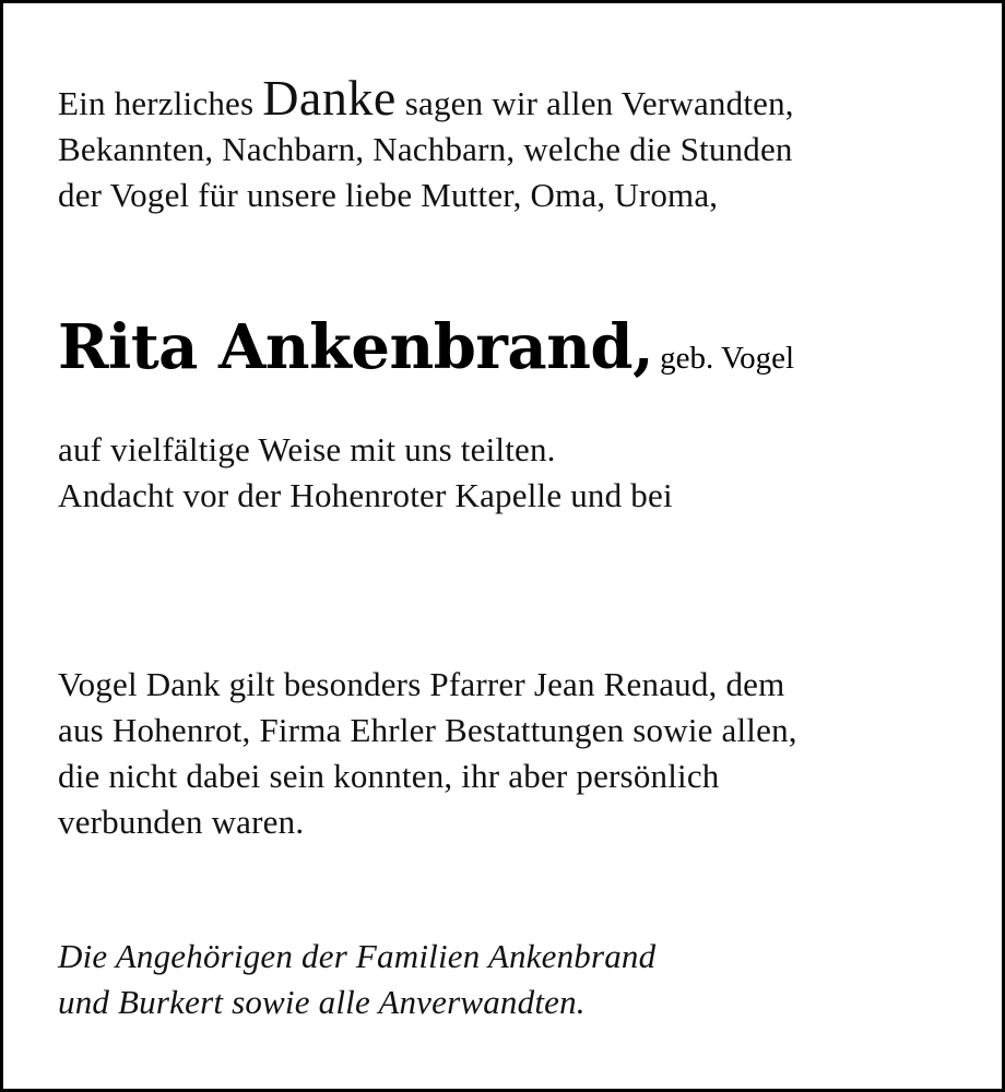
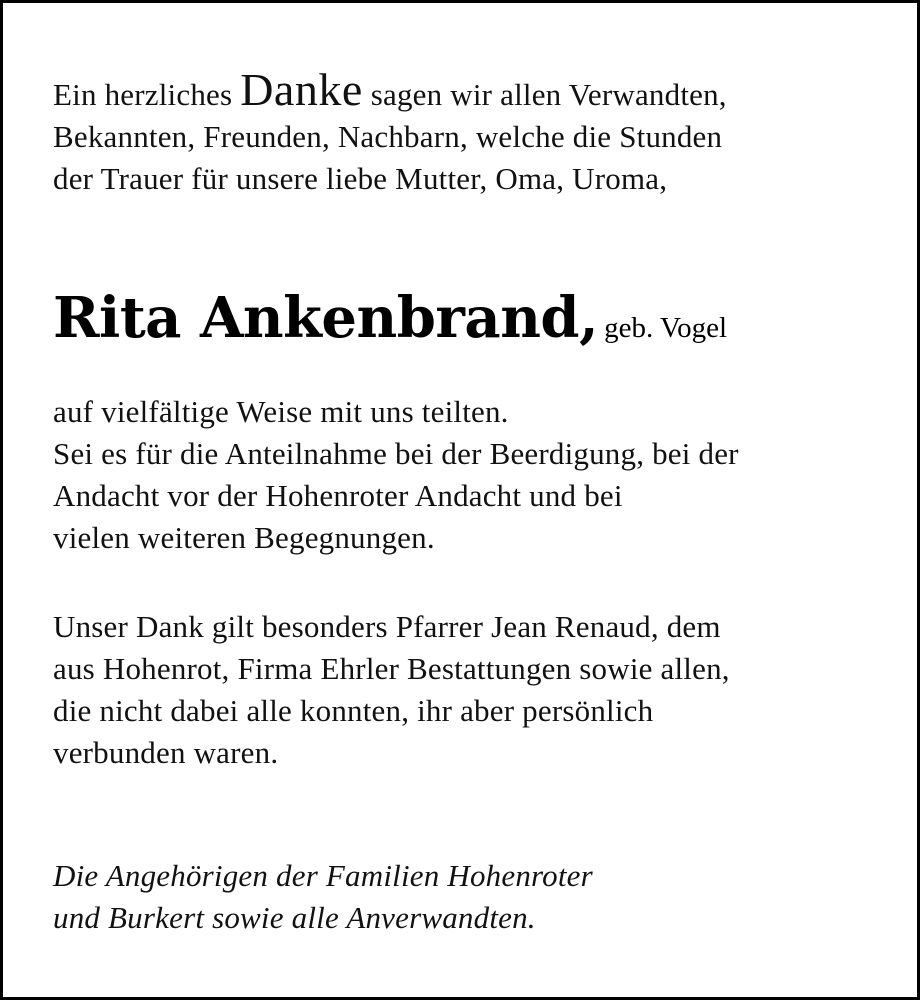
  Ein herzliches Danke sagen wir allen Verwandten,
- Bekannten, Nachbarn, Nachbarn, welche die Stunden
+ Bekannten, Freunden, Nachbarn, welche die Stunden
- der Vogel für unsere liebe Mutter, Oma, Uroma,
+ der Trauer für unsere liebe Mutter, Oma, Uroma,
  Rita Ankenbrand, geb. Vogel
  auf vielfältige Weise mit uns teilten.
+ Sei es für die Anteilnahme bei der Beerdigung, bei der
- Andacht vor der Hohenroter Kapelle und bei
+ Andacht vor der Hohenroter Andacht und bei
+ vielen weiteren Begegnungen.
- Vogel Dank gilt besonders Pfarrer Jean Renaud, dem
+ Unser Dank gilt besonders Pfarrer Jean Renaud, dem
  aus Hohenrot, Firma Ehrler Bestattungen sowie allen,
- die nicht dabei sein konnten, ihr aber persönlich
+ die nicht dabei alle konnten, ihr aber persönlich
  verbunden waren.
- Die Angehörigen der Familien Ankenbrand
+ Die Angehörigen der Familien Hohenroter
  und Burkert sowie alle Anverwandten.
